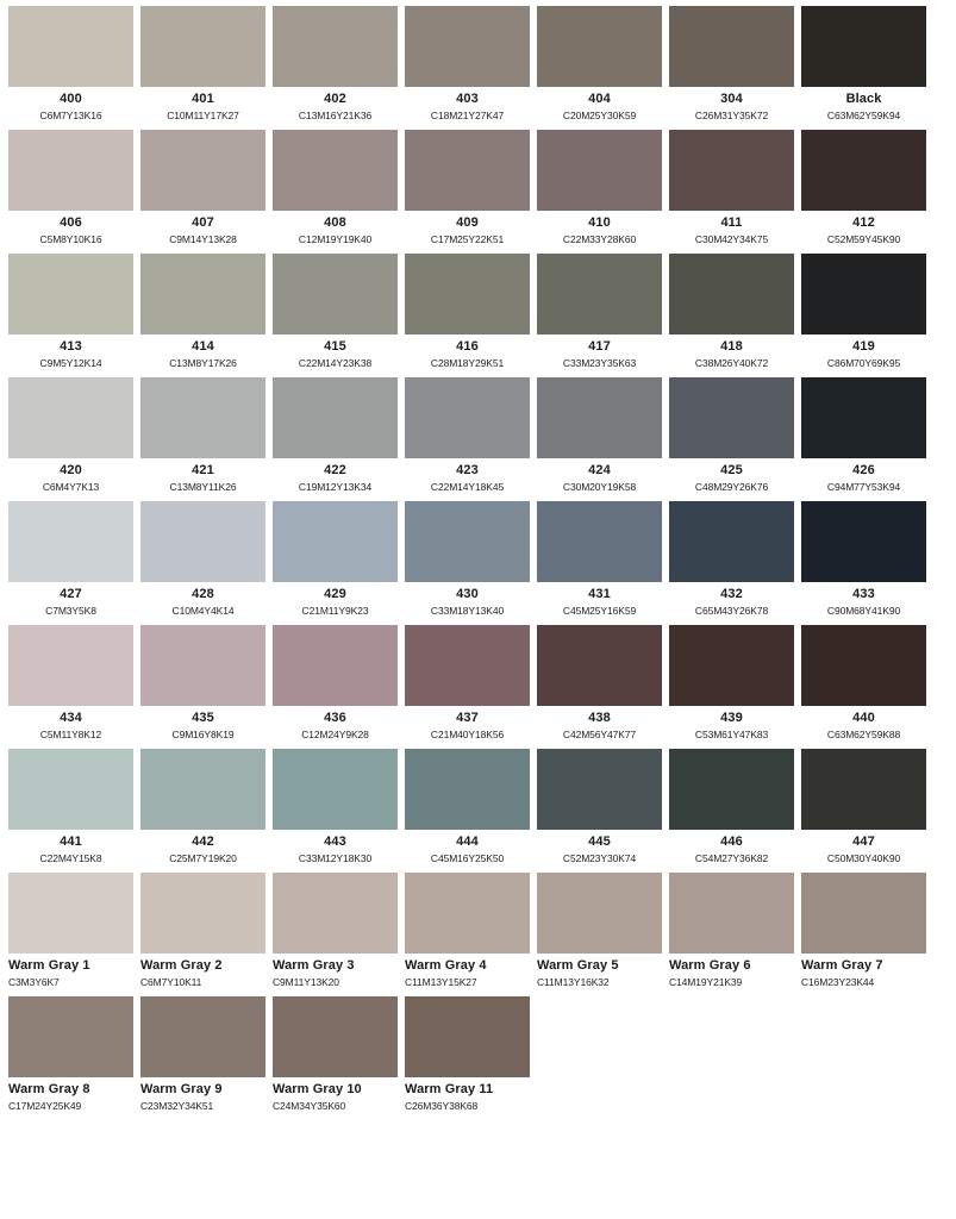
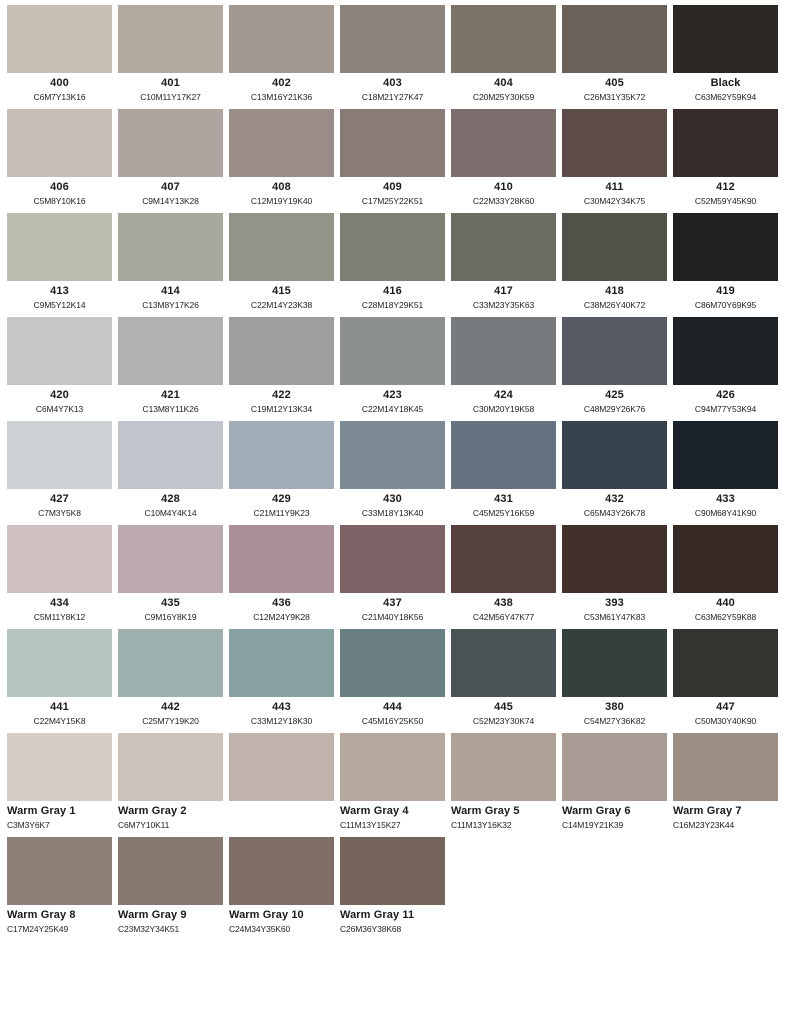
  400
  C6M7Y13K16
  401
  C10M11Y17K27
  402
  C13M16Y21K36
  403
  C18M21Y27K47
  404
  C20M25Y30K59
- 304
+ 405
  C26M31Y35K72
  Black
  C63M62Y59K94
  406
  C5M8Y10K16
  407
  C9M14Y13K28
  408
  C12M19Y19K40
  409
  C17M25Y22K51
  410
  C22M33Y28K60
  411
  C30M42Y34K75
  412
  C52M59Y45K90
  413
  C9M5Y12K14
  414
  C13M8Y17K26
  415
  C22M14Y23K38
  416
  C28M18Y29K51
  417
  C33M23Y35K63
  418
  C38M26Y40K72
  419
  C86M70Y69K95
  420
  C6M4Y7K13
  421
  C13M8Y11K26
  422
  C19M12Y13K34
  423
  C22M14Y18K45
  424
  C30M20Y19K58
  425
  C48M29Y26K76
  426
  C94M77Y53K94
  427
  C7M3Y5K8
  428
  C10M4Y4K14
  429
  C21M11Y9K23
  430
  C33M18Y13K40
  431
  C45M25Y16K59
  432
  C65M43Y26K78
  433
  C90M68Y41K90
  434
  C5M11Y8K12
  435
  C9M16Y8K19
  436
  C12M24Y9K28
  437
  C21M40Y18K56
  438
  C42M56Y47K77
- 439
+ 393
  C53M61Y47K83
  440
  C63M62Y59K88
  441
  C22M4Y15K8
  442
  C25M7Y19K20
  443
  C33M12Y18K30
  444
  C45M16Y25K50
  445
  C52M23Y30K74
- 446
+ 380
  C54M27Y36K82
  447
  C50M30Y40K90
  Warm Gray 1
  C3M3Y6K7
  Warm Gray 2
  C6M7Y10K11
- Warm Gray 3
- C9M11Y13K20
  Warm Gray 4
  C11M13Y15K27
  Warm Gray 5
  C11M13Y16K32
  Warm Gray 6
  C14M19Y21K39
  Warm Gray 7
  C16M23Y23K44
  Warm Gray 8
  C17M24Y25K49
  Warm Gray 9
  C23M32Y34K51
  Warm Gray 10
  C24M34Y35K60
  Warm Gray 11
  C26M36Y38K68
